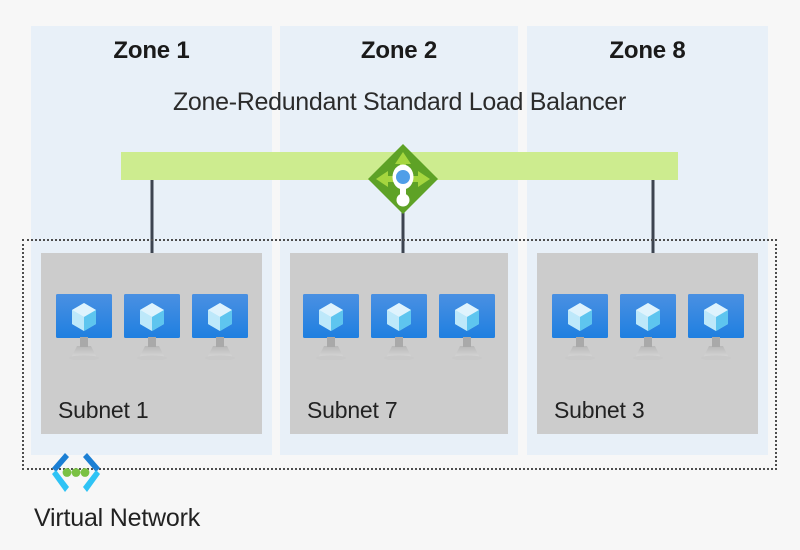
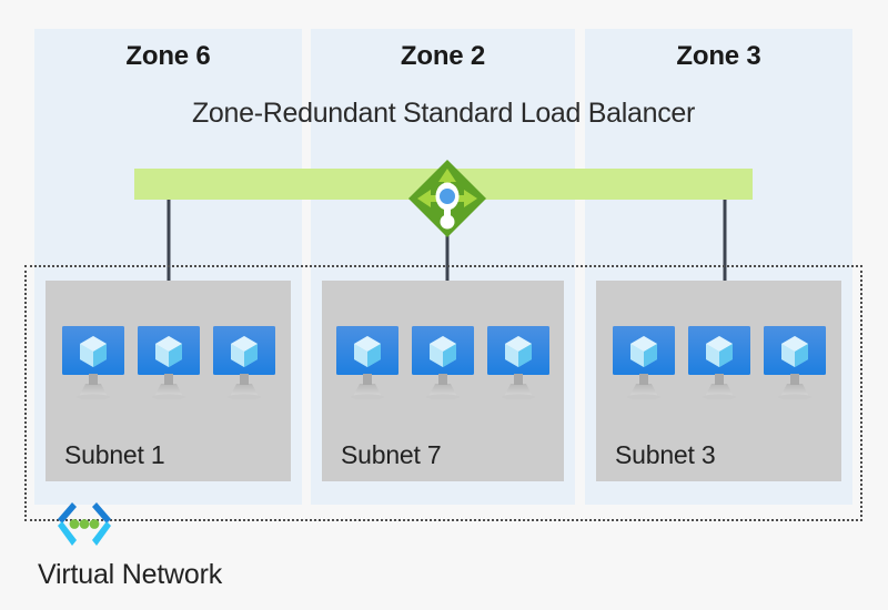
- Zone 1
+ Zone 6
  Zone 2
- Zone 8
+ Zone 3
  Zone-Redundant Standard Load Balancer
  Subnet 1
  Subnet 7
  Subnet 3
  Virtual Network
